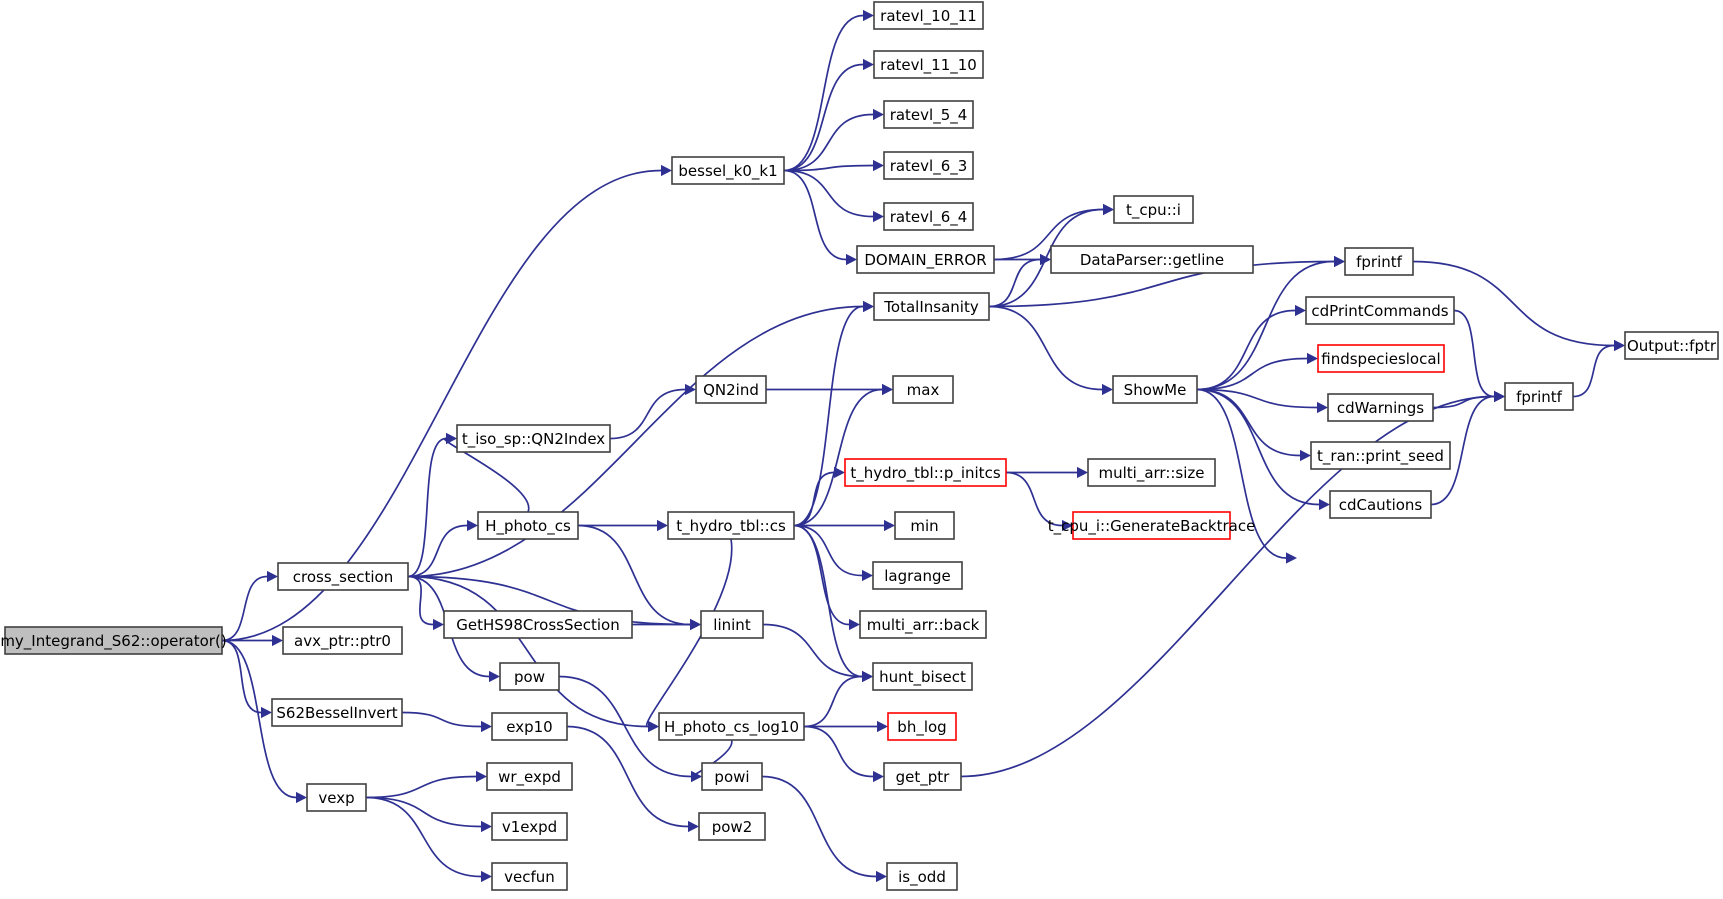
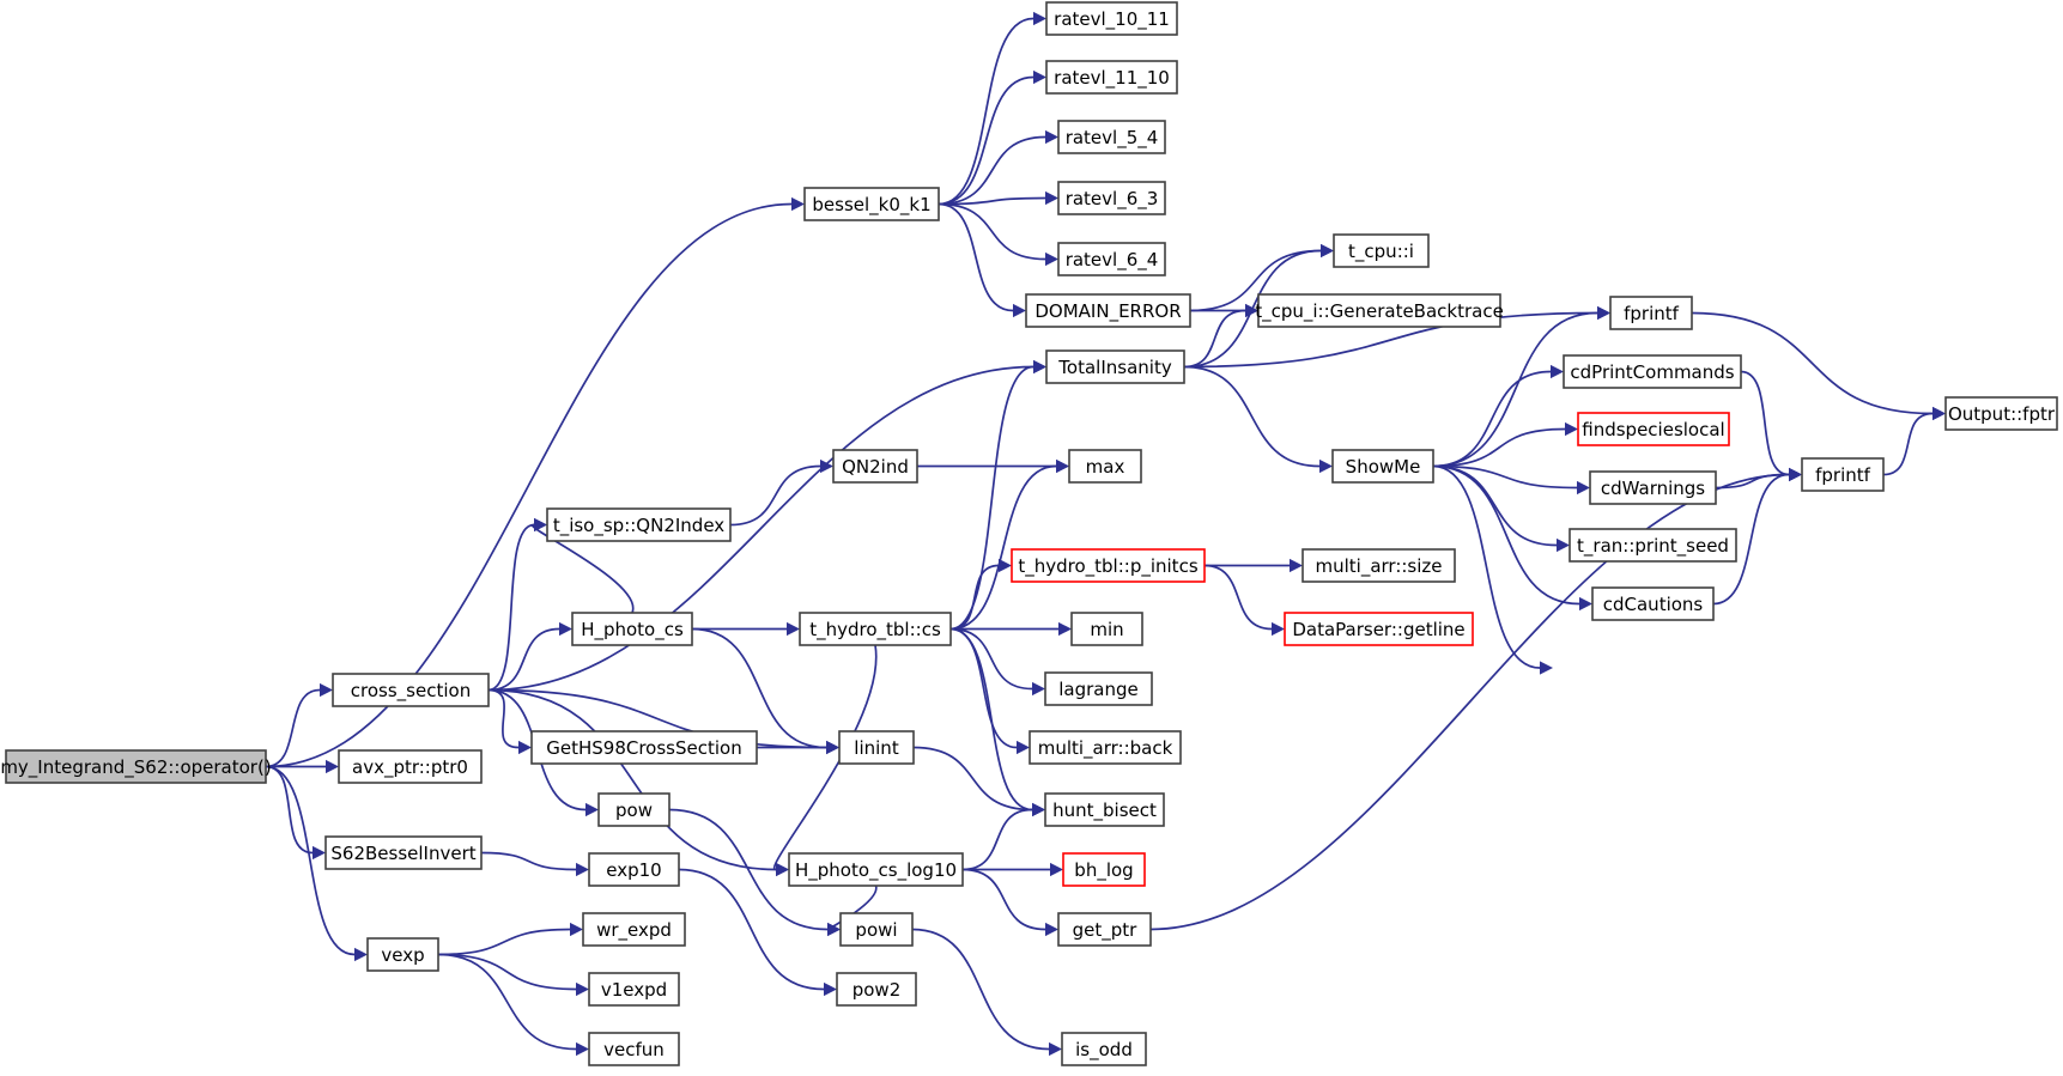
  my_Integrand_S62::operator()
  cross_section
  avx_ptr::ptr0
  S62BesselInvert
  vexp
  bessel_k0_k1
  ratevl_10_11
  ratevl_11_10
  ratevl_5_4
  ratevl_6_3
  ratevl_6_4
  DOMAIN_ERROR
  t_cpu::i
- DataParser::getline
+ t_cpu_i::GenerateBacktrace
  TotalInsanity
  t_iso_sp::QN2Index
  QN2ind
  max
  ShowMe
  fprintf
  cdPrintCommands
  findspecieslocal
  cdWarnings
  t_ran::print_seed
  cdCautions
  fprintf
  Output::fptr
  H_photo_cs
  t_hydro_tbl::cs
  t_hydro_tbl::p_initcs
  multi_arr::size
  min
- t_cpu_i::GenerateBacktrace
+ DataParser::getline
  lagrange
  multi_arr::back
  hunt_bisect
  GetHS98CrossSection
  linint
  pow
  exp10
  wr_expd
  v1expd
  vecfun
  H_photo_cs_log10
  bh_log
  get_ptr
  powi
  pow2
  is_odd
